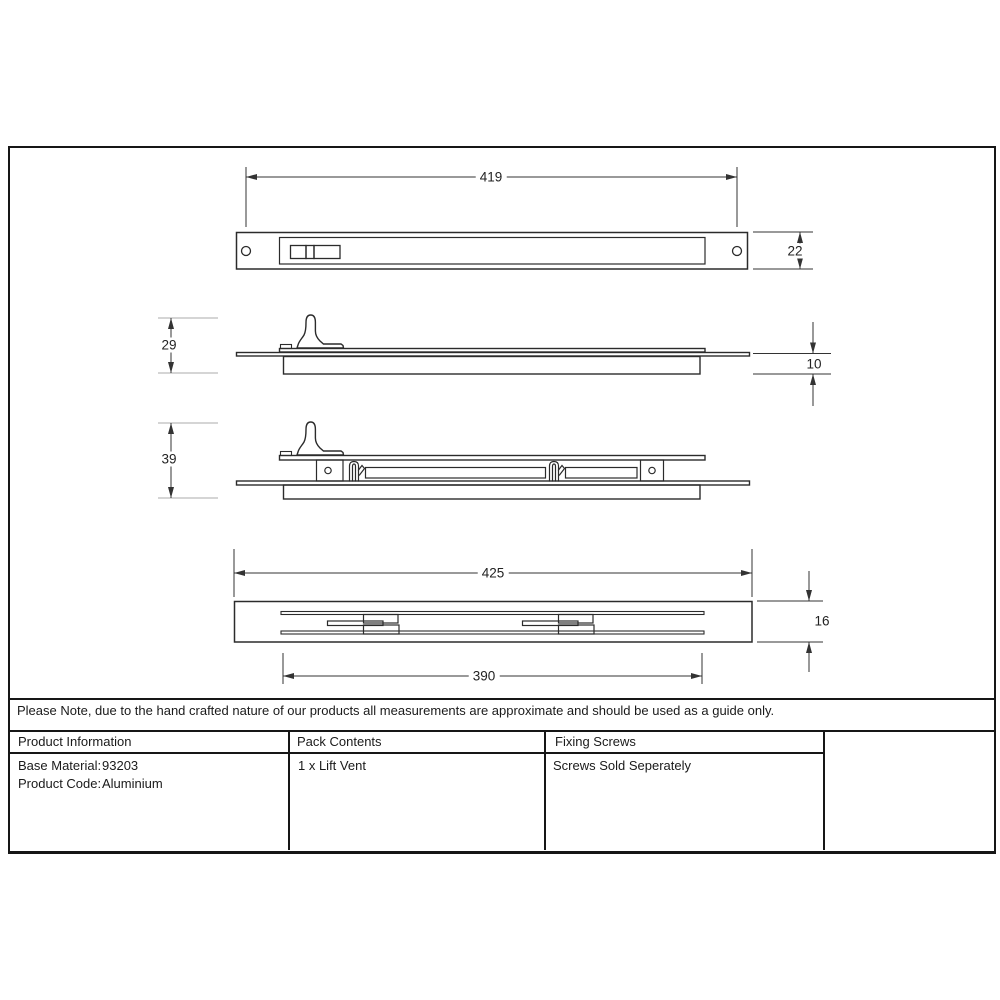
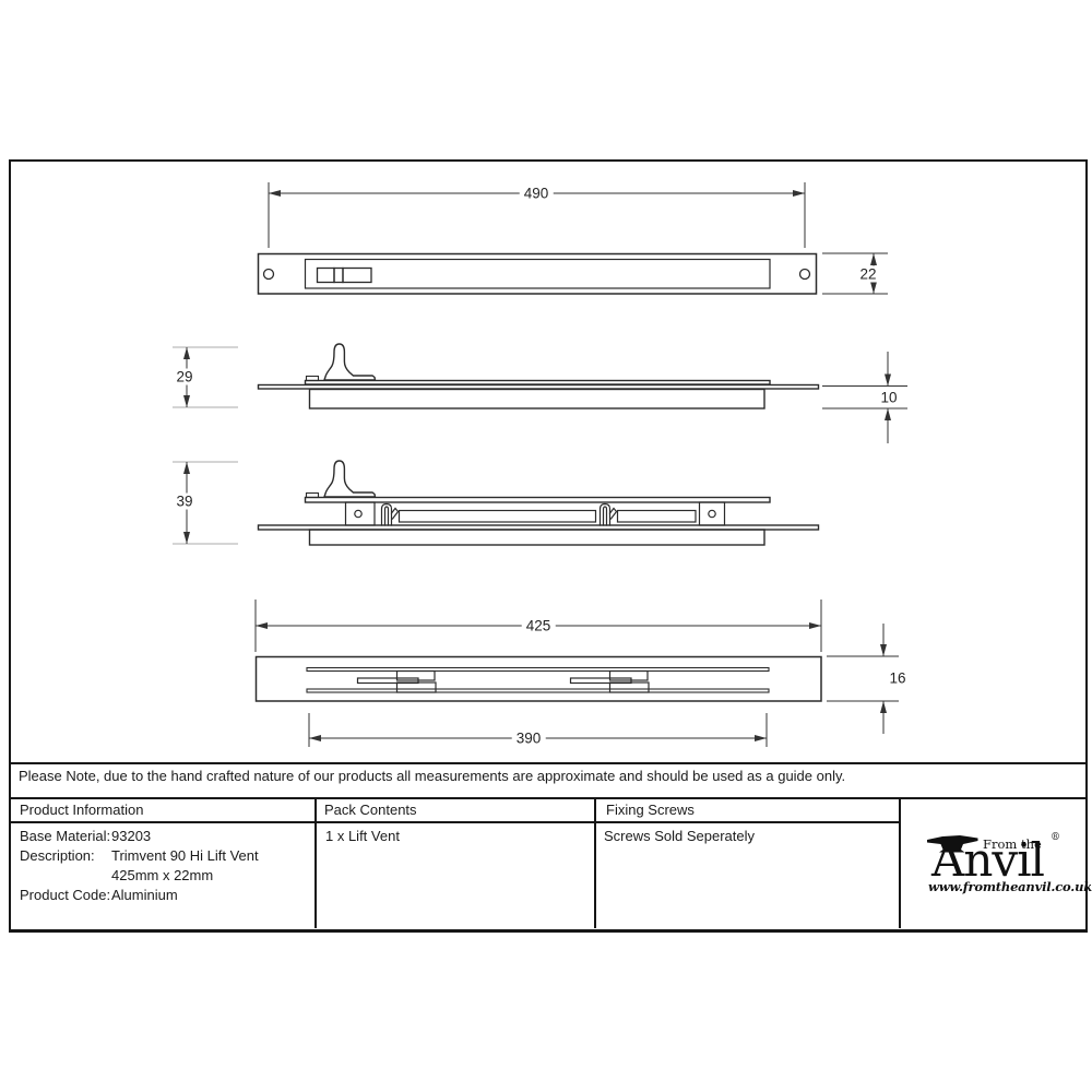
- 419
+ 490
  22
  29
  10
  39
  425
  16
  390
  Please Note, due to the hand crafted nature of our products all measurements are approximate and should be used as a guide only.
  Product Information
  Pack Contents
  Fixing Screws
  Base Material:
  93203
+ Description:
+ Trimvent 90 Hi Lift Vent
+ 425mm x 22mm
  Product Code:
  Aluminium
  1 x Lift Vent
  Screws Sold Seperately
+ Anvil
+ From the
+ ®
+ www.fromtheanvil.co.uk
